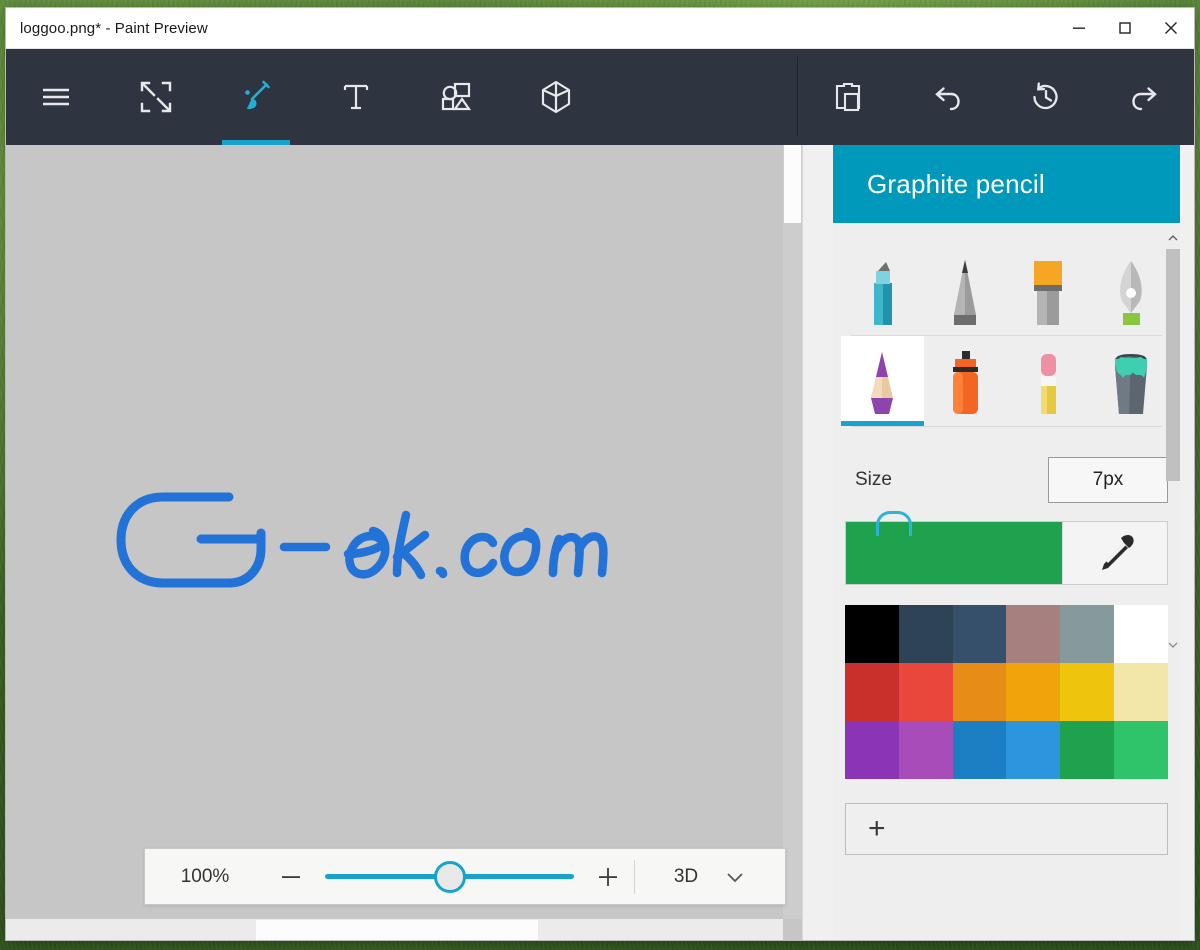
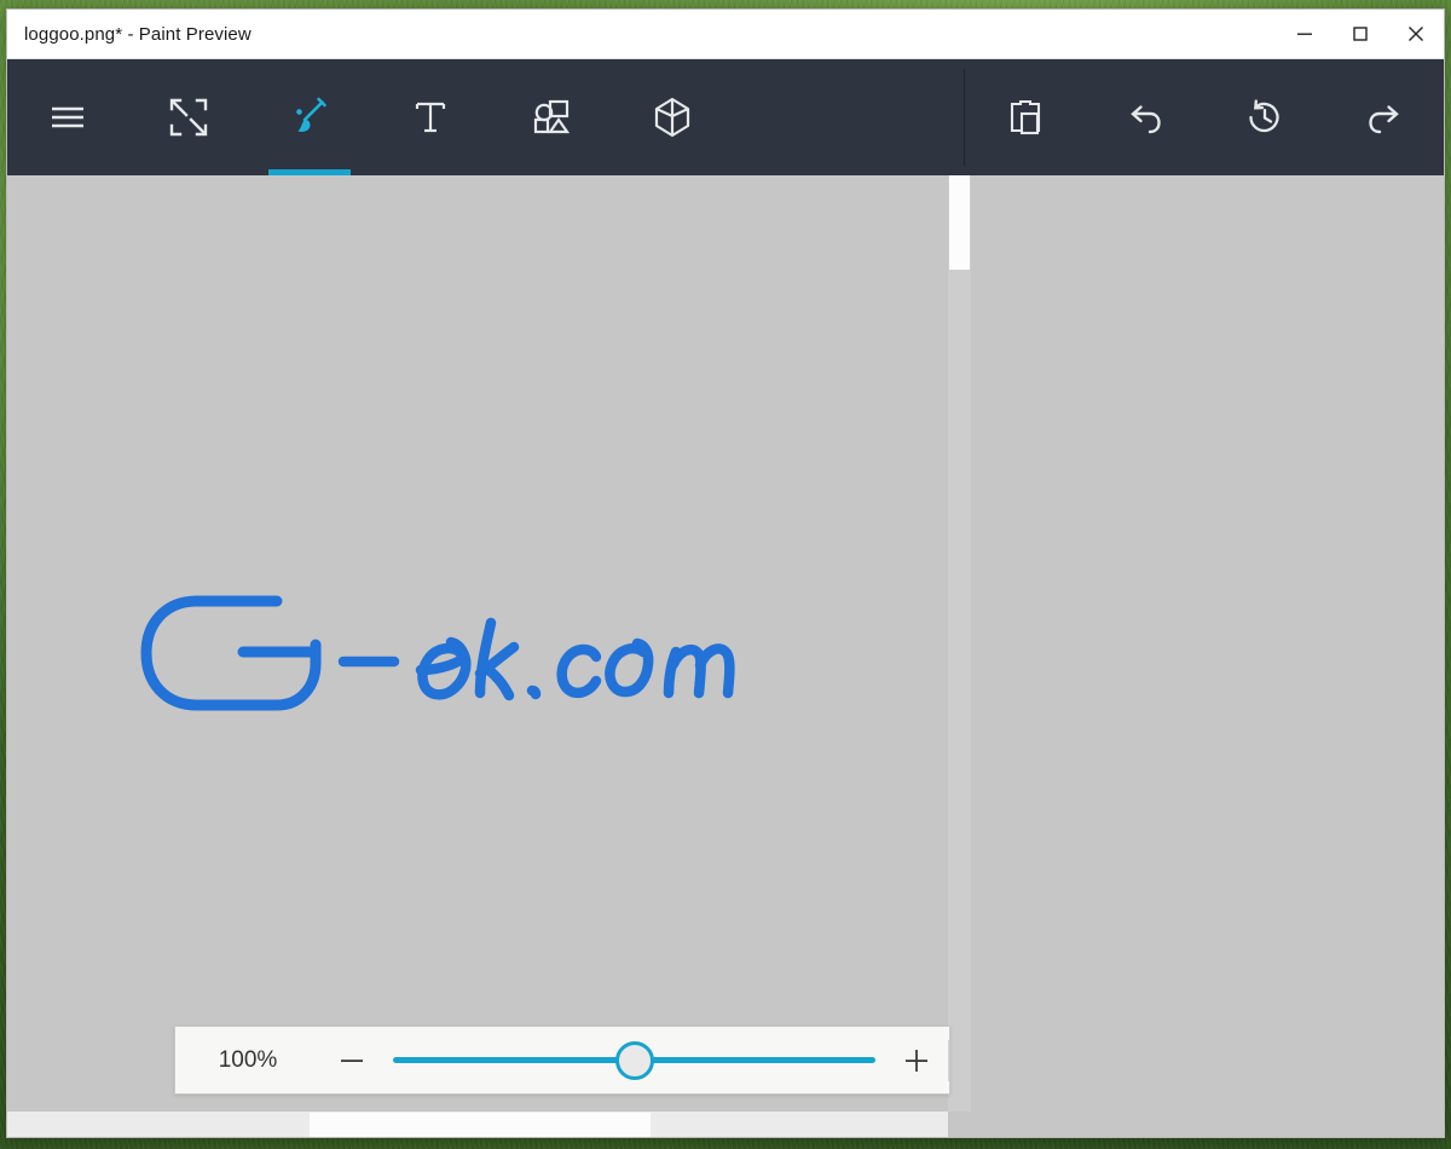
  loggoo.png* - Paint Preview
  100%
- 3D
- Graphite pencil
- Size
- 7px
- +
